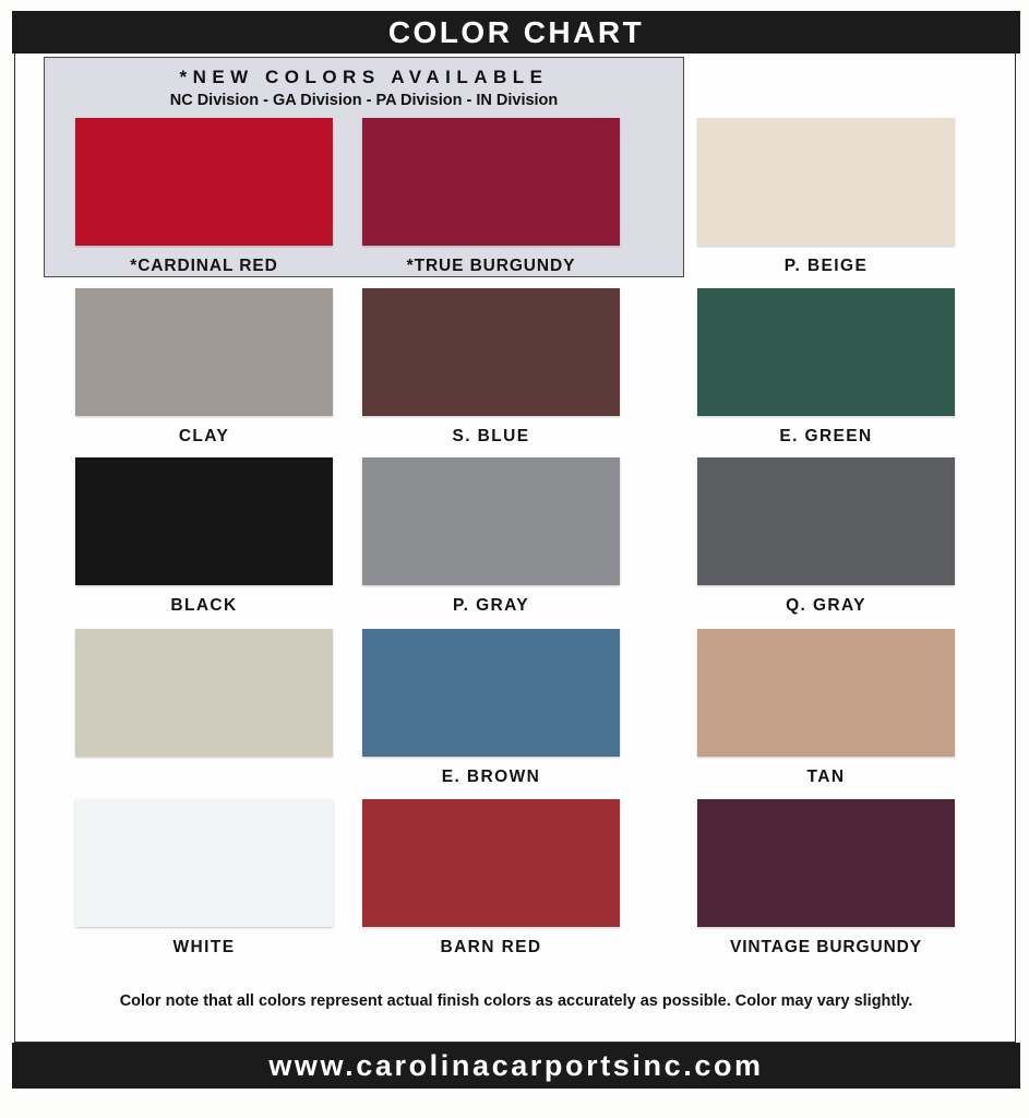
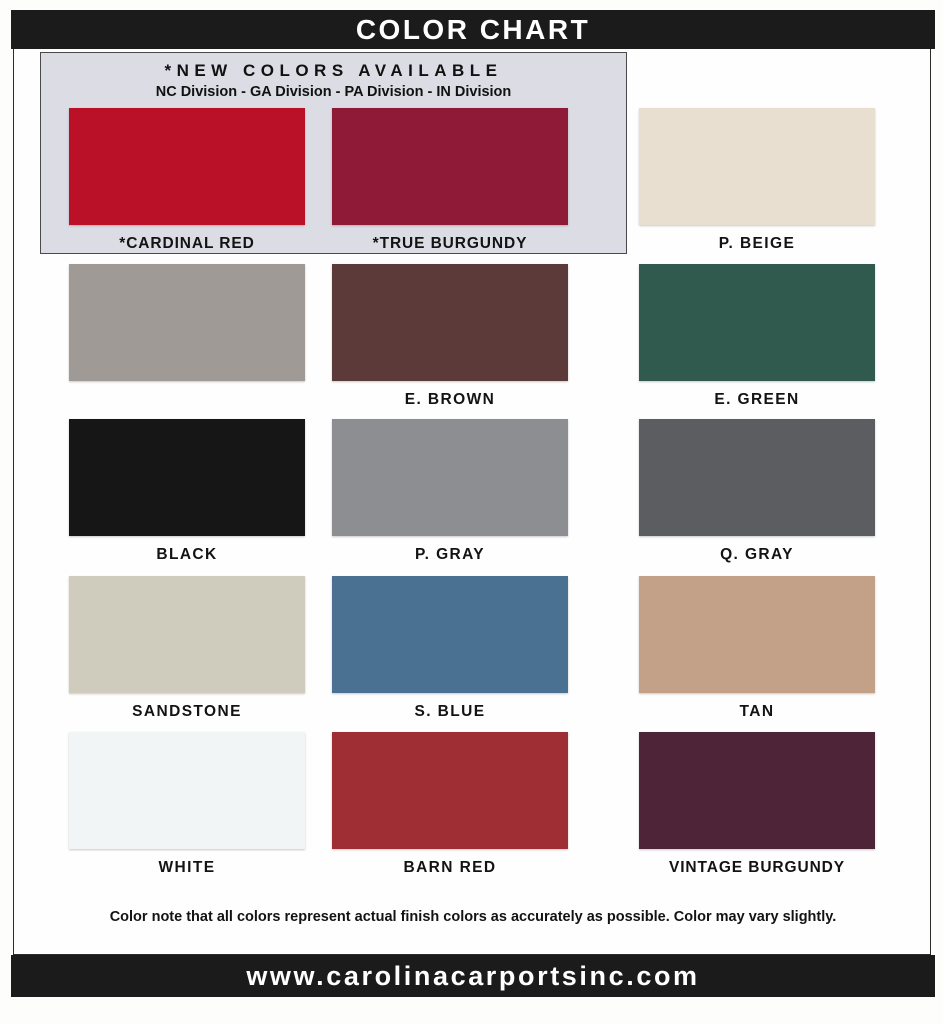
  COLOR CHART
  *NEW COLORS AVAILABLE
  NC Division - GA Division - PA Division - IN Division
  *CARDINAL RED
  *TRUE BURGUNDY
  P. BEIGE
- CLAY
- S. BLUE
+ E. BROWN
  E. GREEN
  BLACK
  P. GRAY
  Q. GRAY
+ SANDSTONE
- E. BROWN
+ S. BLUE
  TAN
  WHITE
  BARN RED
  VINTAGE BURGUNDY
  Color note that all colors represent actual finish colors as accurately as possible. Color may vary slightly.
  www.carolinacarportsinc.com
